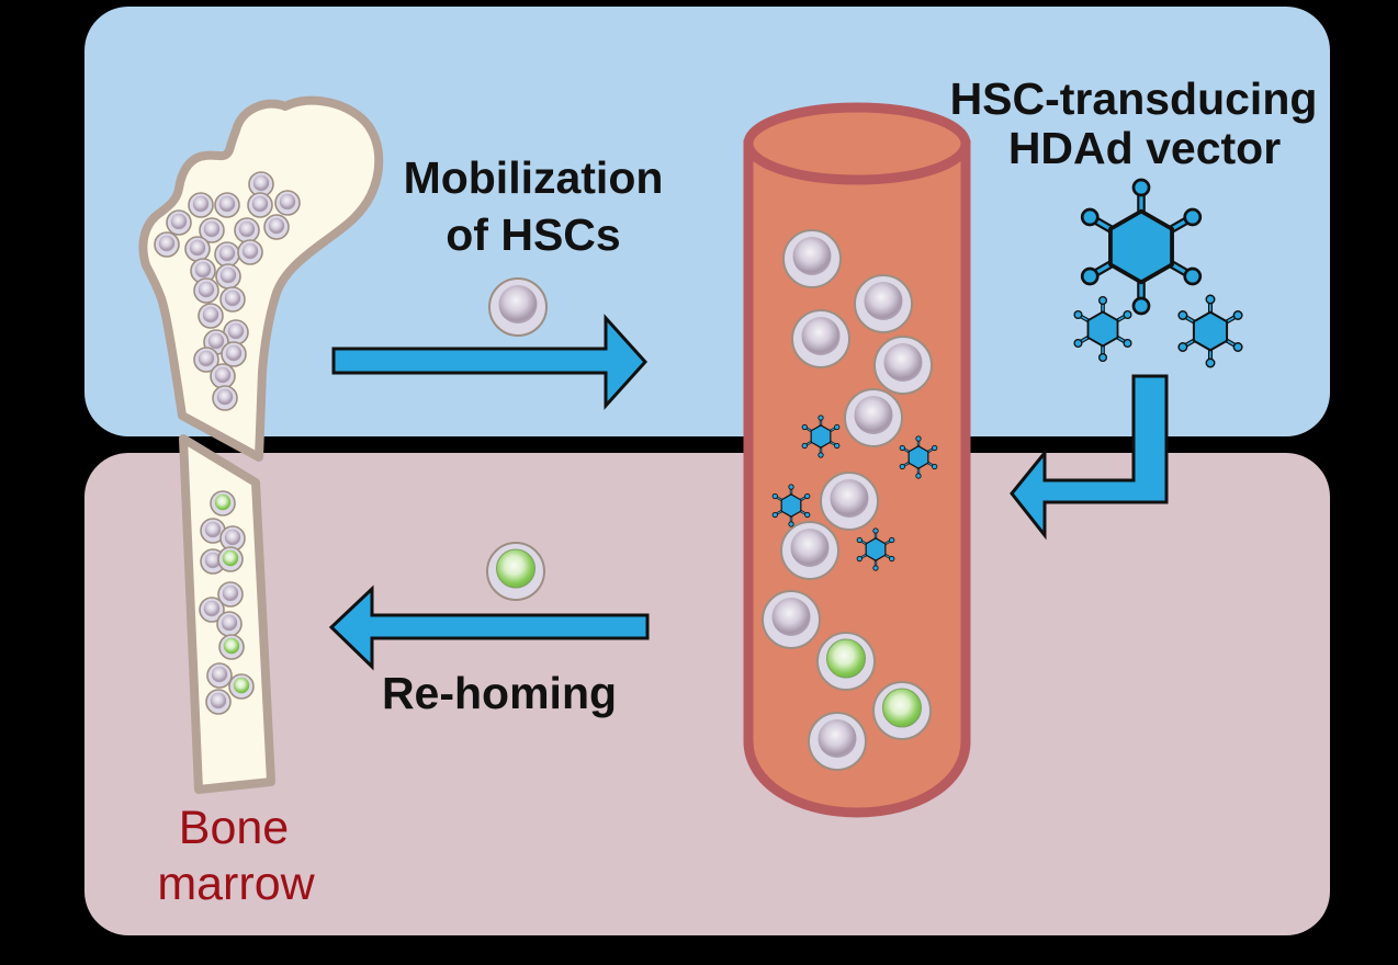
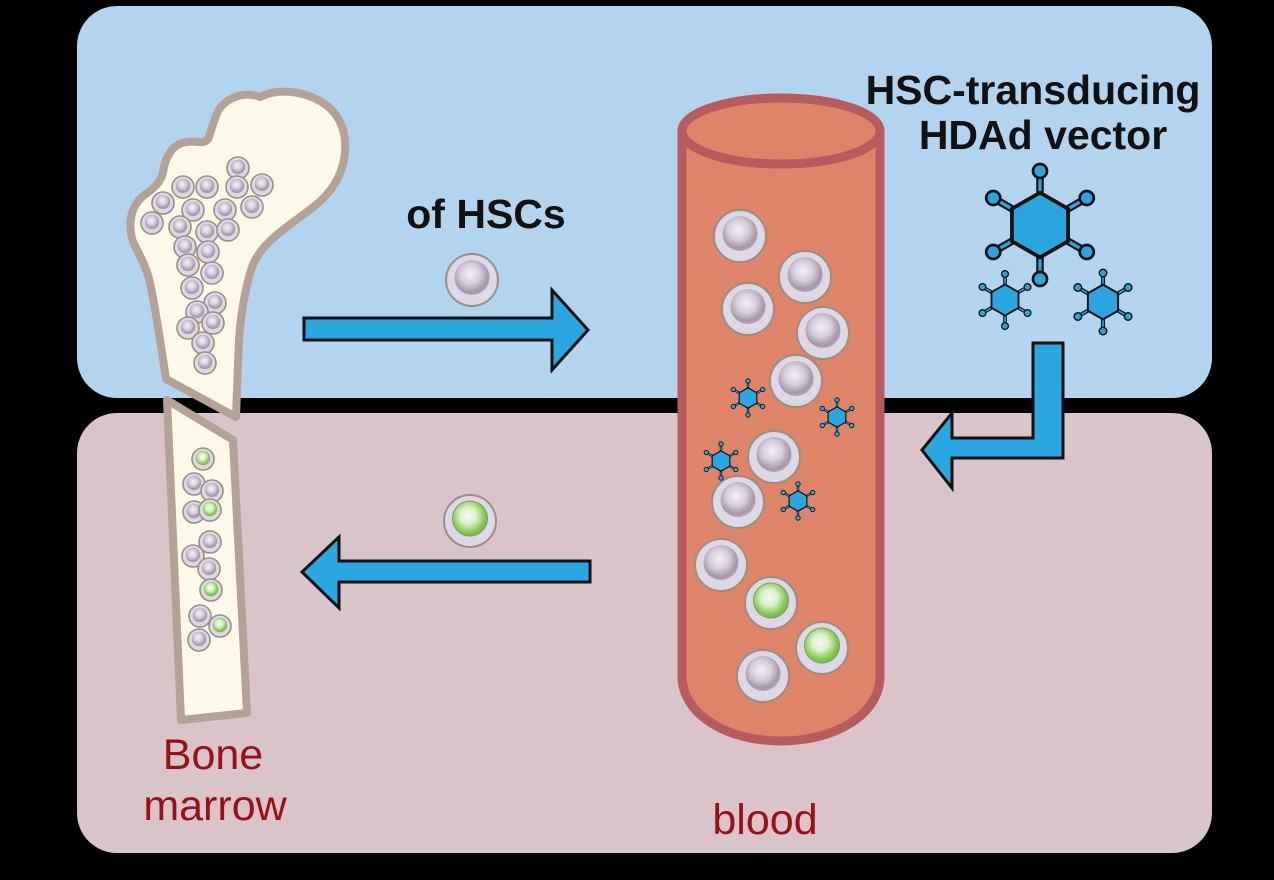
- Mobilization
  of HSCs
  HSC-transducing
  HDAd vector
- Re-homing
  Bone
  marrow
+ blood
